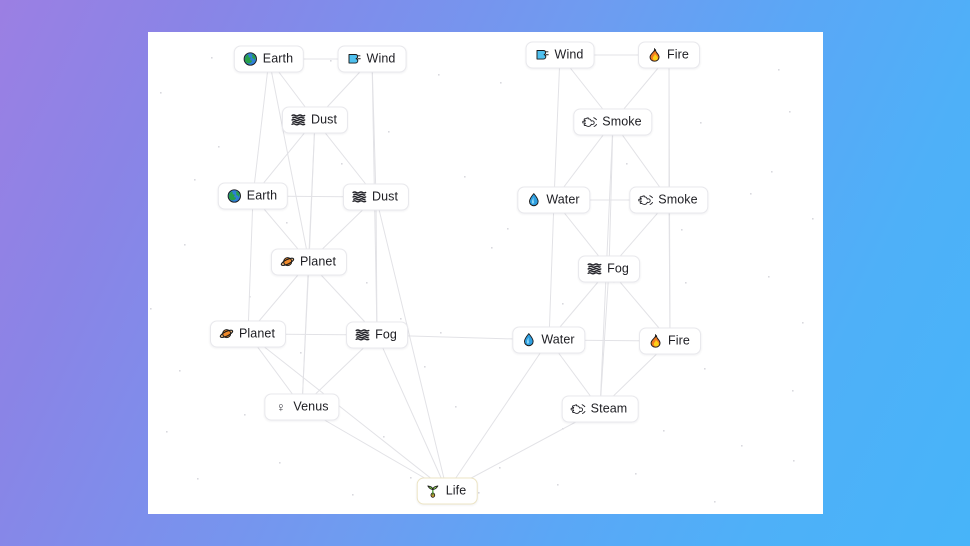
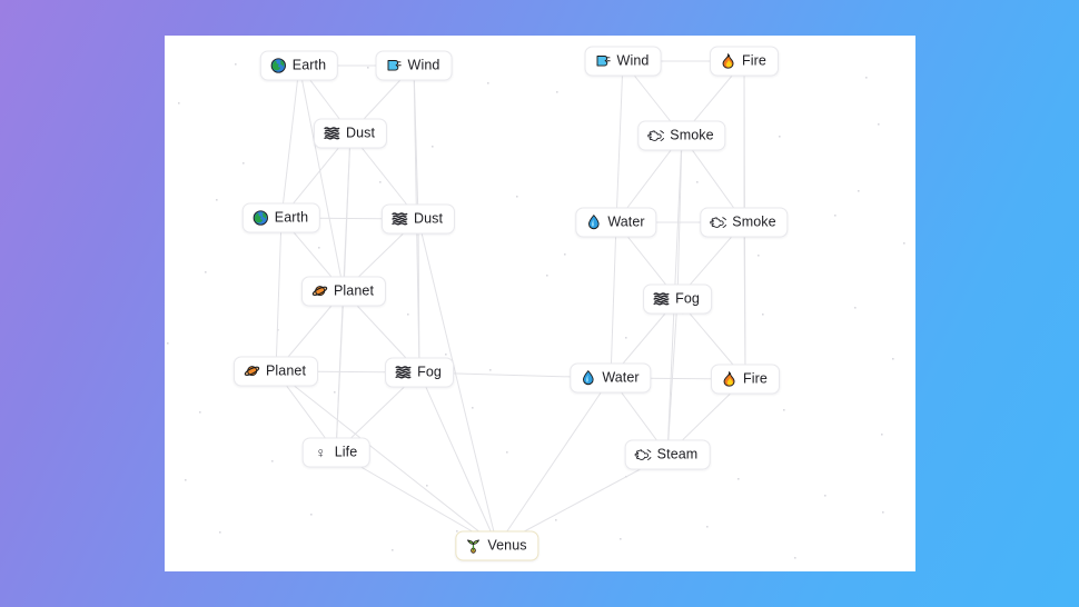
  Earth
  Wind
  Wind
  Fire
  Dust
  Smoke
  Earth
  Dust
  Water
  Smoke
  Planet
  Fog
  Planet
  Fog
  Water
  Fire
  ♀
- Venus
+ Life
  Steam
- Life
+ Venus
